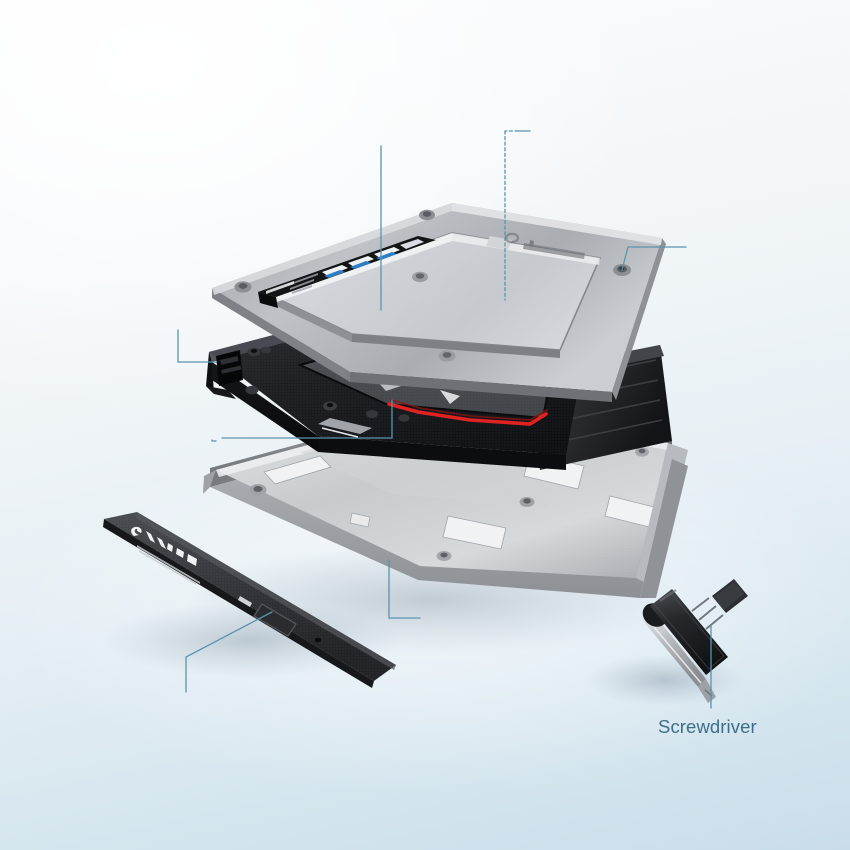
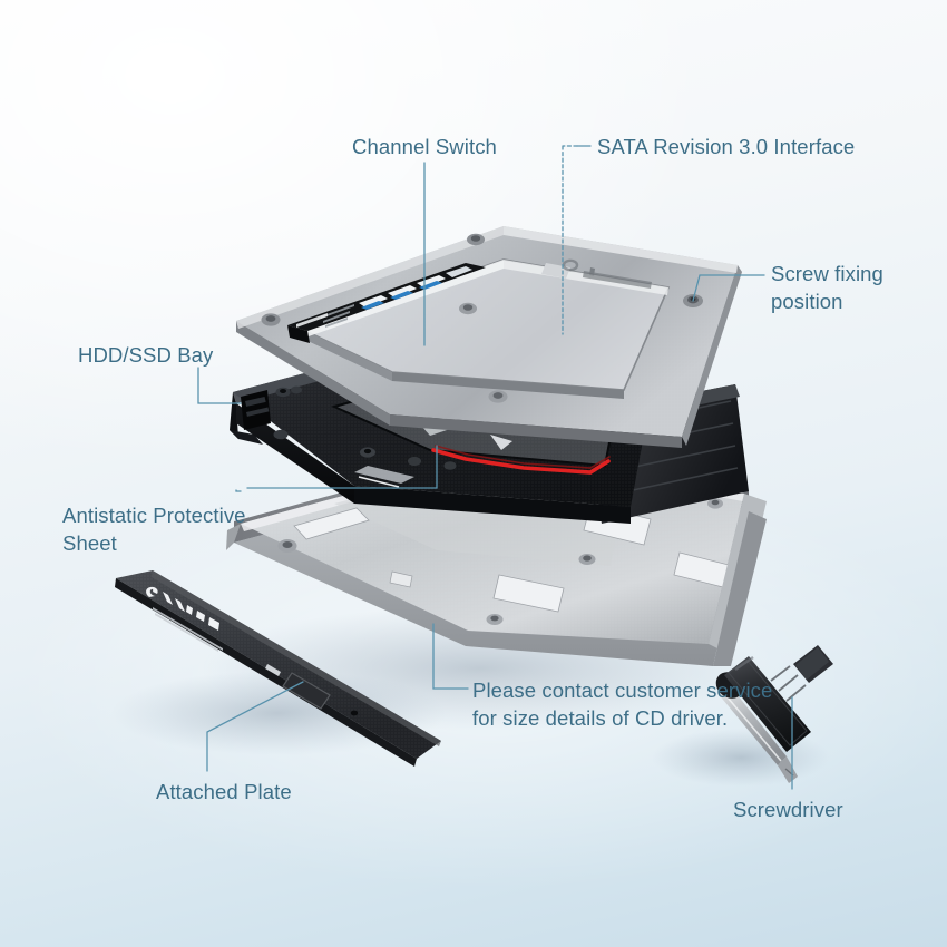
+ Channel Switch
+ SATA Revision 3.0 Interface
+ Screw fixing
+ position
+ HDD/SSD Bay
+ Antistatic Protective
+ Sheet
+ Please contact customer service
+ for size details of CD driver.
+ Attached Plate
  Screwdriver
